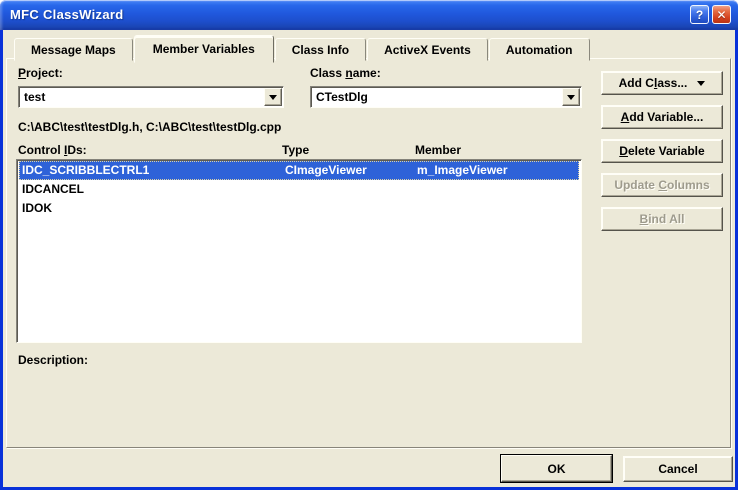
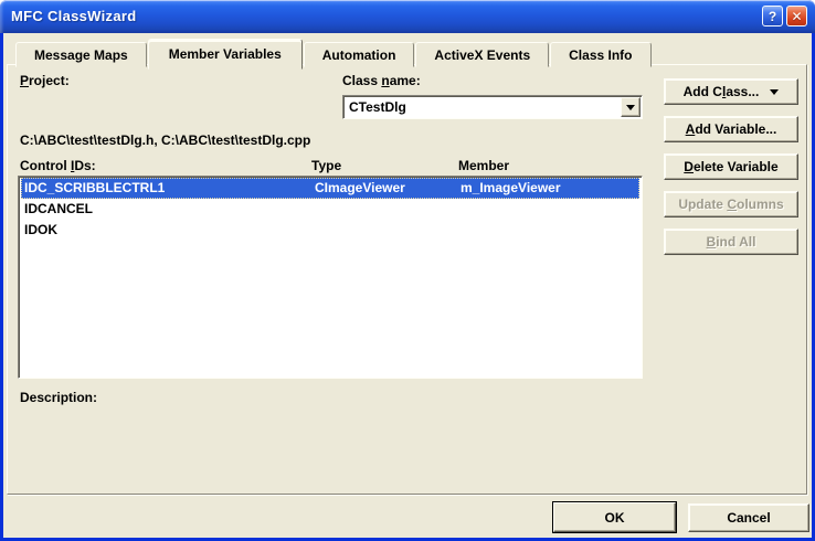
  MFC ClassWizard
  ?
  ✕
  Message Maps
  Member Variables
- Class Info
+ Automation
  ActiveX Events
- Automation
+ Class Info
  Project:
- test
  Class name:
  CTestDlg
  C:\ABC\test\testDlg.h, C:\ABC\test\testDlg.cpp
  Control IDs:
  Type
  Member
  IDC_SCRIBBLECTRL1
  CImageViewer
  m_ImageViewer
  IDCANCEL
  IDOK
  Description:
  Add Class...
  Add Variable...
  Delete Variable
  Update Columns
  Bind All
  OK
  Cancel
